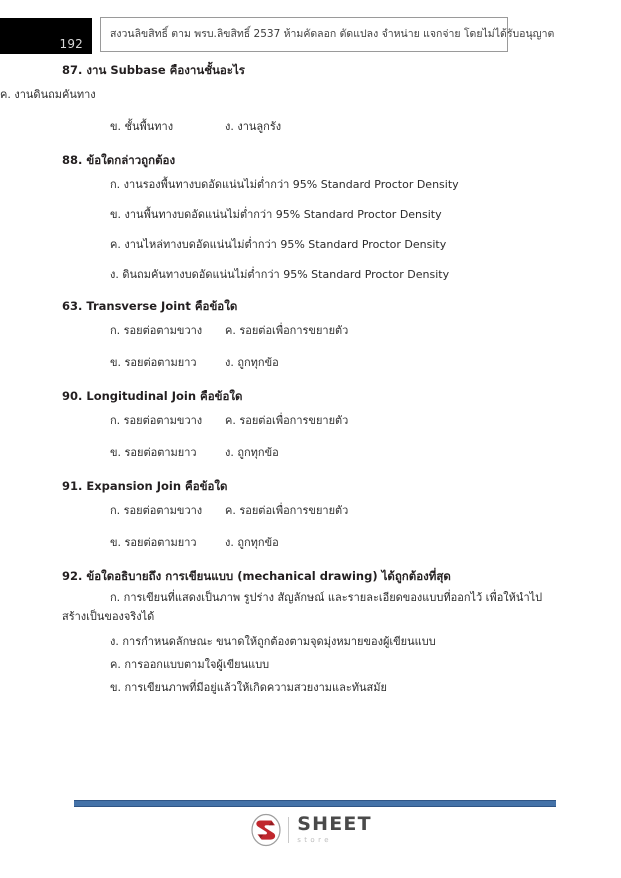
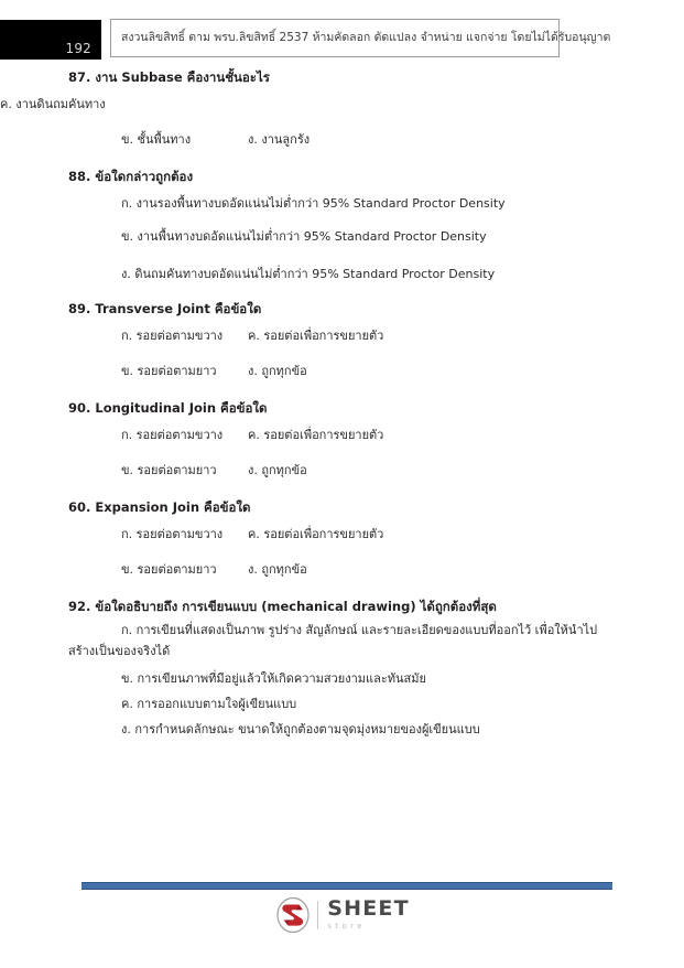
  192
  สงวนลิขสิทธิ์ ตาม พรบ.ลิขสิทธิ์ 2537 ห้ามคัดลอก ดัดแปลง จำหน่าย แจกจ่าย โดยไม่ได้รับอนุญาต
  87. งาน Subbase คืองานชั้นอะไร
  ค. งานดินถมคันทาง
  ข. ชั้นพื้นทาง
  ง. งานลูกรัง
  88. ข้อใดกล่าวถูกต้อง
  ก. งานรองพื้นทางบดอัดแน่นไม่ต่ำกว่า 95% Standard Proctor Density
  ข. งานพื้นทางบดอัดแน่นไม่ต่ำกว่า 95% Standard Proctor Density
- ค. งานไหล่ทางบดอัดแน่นไม่ต่ำกว่า 95% Standard Proctor Density
  ง. ดินถมคันทางบดอัดแน่นไม่ต่ำกว่า 95% Standard Proctor Density
- 63. Transverse Joint คือข้อใด
+ 89. Transverse Joint คือข้อใด
  ก. รอยต่อตามขวาง
  ค. รอยต่อเพื่อการขยายตัว
  ข. รอยต่อตามยาว
  ง. ถูกทุกข้อ
  90. Longitudinal Join คือข้อใด
  ก. รอยต่อตามขวาง
  ค. รอยต่อเพื่อการขยายตัว
  ข. รอยต่อตามยาว
  ง. ถูกทุกข้อ
- 91. Expansion Join คือข้อใด
+ 60. Expansion Join คือข้อใด
  ก. รอยต่อตามขวาง
  ค. รอยต่อเพื่อการขยายตัว
  ข. รอยต่อตามยาว
  ง. ถูกทุกข้อ
  92. ข้อใดอธิบายถึง การเขียนแบบ (mechanical drawing) ได้ถูกต้องที่สุด
  ก. การเขียนที่แสดงเป็นภาพ รูปร่าง สัญลักษณ์ และรายละเอียดของแบบที่ออกไว้ เพื่อให้นำไป
  สร้างเป็นของจริงได้
- ง. การกำหนดลักษณะ ขนาดให้ถูกต้องตามจุดมุ่งหมายของผู้เขียนแบบ
+ ข. การเขียนภาพที่มีอยู่แล้วให้เกิดความสวยงามและทันสมัย
  ค. การออกแบบตามใจผู้เขียนแบบ
- ข. การเขียนภาพที่มีอยู่แล้วให้เกิดความสวยงามและทันสมัย
+ ง. การกำหนดลักษณะ ขนาดให้ถูกต้องตามจุดมุ่งหมายของผู้เขียนแบบ
  SHEET
  store
